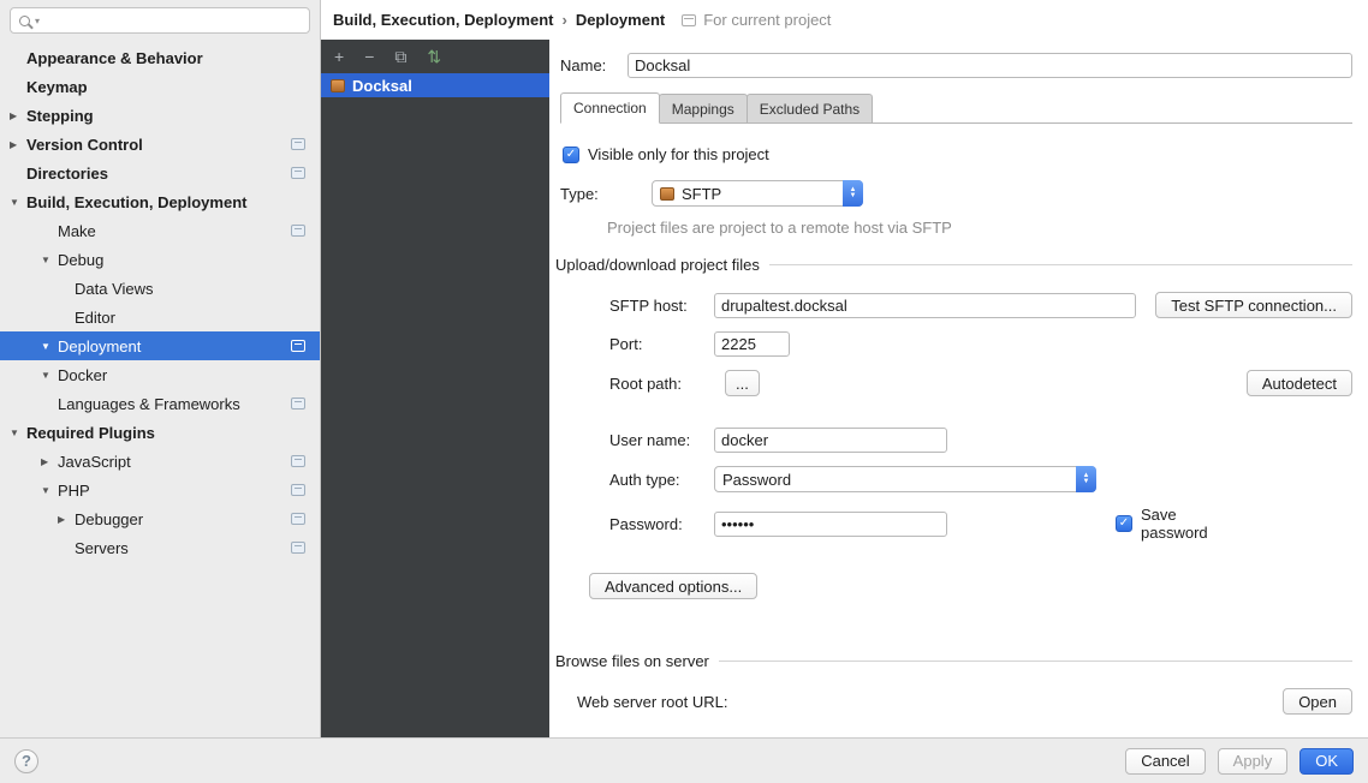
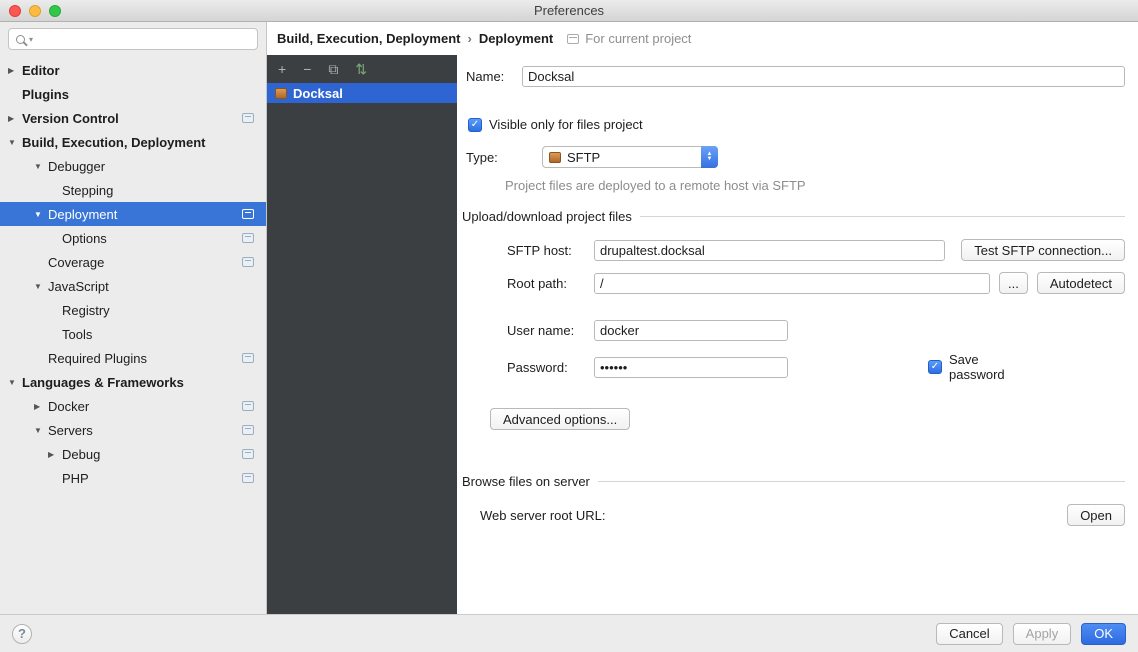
+ Preferences
  ▾
- Appearance & Behavior
- Keymap
  ▶
- Stepping
+ Editor
+ Plugins
  ▶
  Version Control
- Directories
  ▼
  Build, Execution, Deployment
- Make
  ▼
- Debug
+ Debugger
- Data Views
- Editor
+ Stepping
  ▼
  Deployment
+ Options
+ Coverage
  ▼
- Docker
+ JavaScript
+ Registry
+ Tools
- Languages & Frameworks
+ Required Plugins
  ▼
- Required Plugins
+ Languages & Frameworks
  ▶
- JavaScript
+ Docker
  ▼
- PHP
+ Servers
  ▶
- Debugger
+ Debug
- Servers
+ PHP
  Build, Execution, Deployment
  ›
  Deployment
  For current project
  +
  −
  ⧉
  ⇅
  Docksal
  Name:
  Docksal
- Connection
- Mappings
- Excluded Paths
  ✓
- Visible only for this project
+ Visible only for files project
  Type:
  SFTP
- Project files are project to a remote host via SFTP
+ Project files are deployed to a remote host via SFTP
  Upload/download project files
  SFTP host:
  drupaltest.docksal
  Test SFTP connection...
- Port:
- 2225
  Root path:
+ /
  ...
  Autodetect
  User name:
  docker
- Auth type:
- Password
  Password:
  ••••••
  ✓
  Save password
  Advanced options...
  Browse files on server
  Web server root URL:
  Open
  ?
  Cancel
  Apply
  OK
